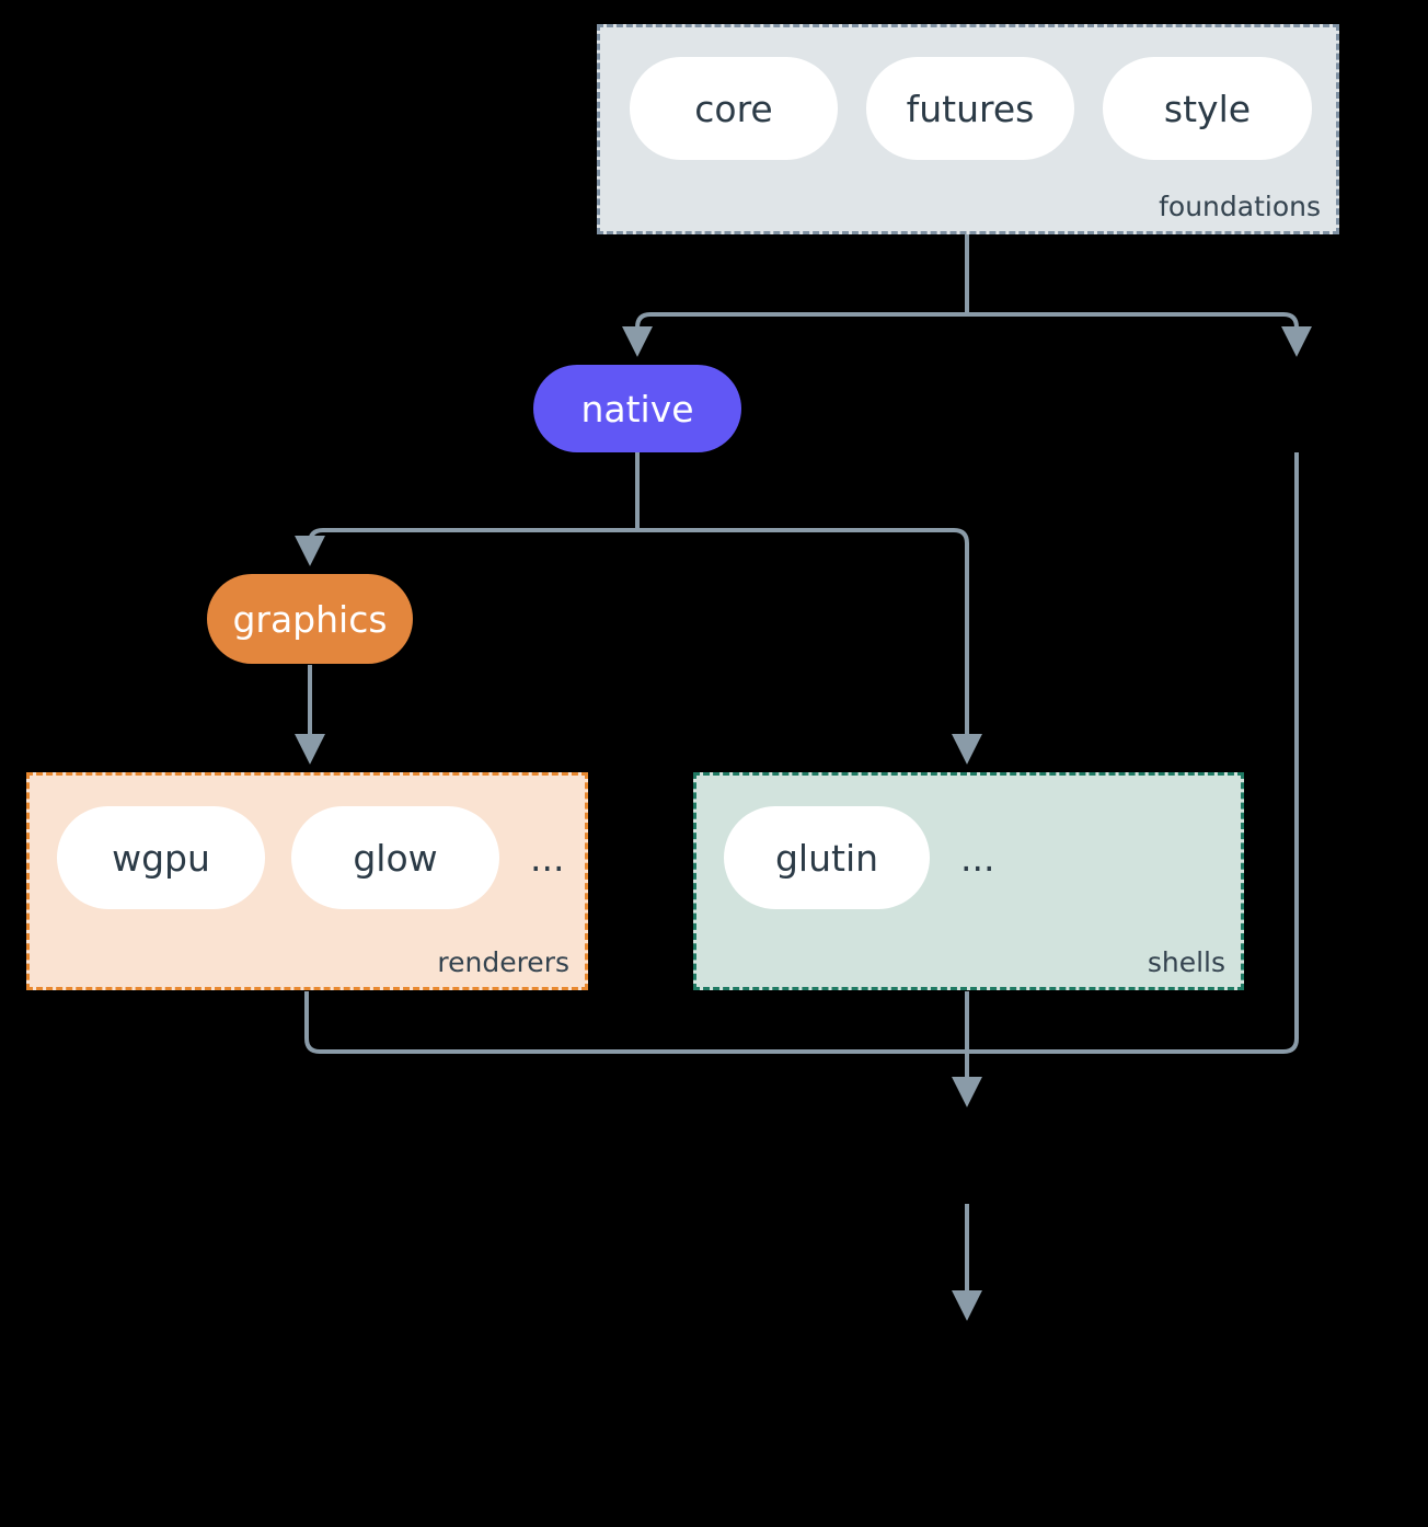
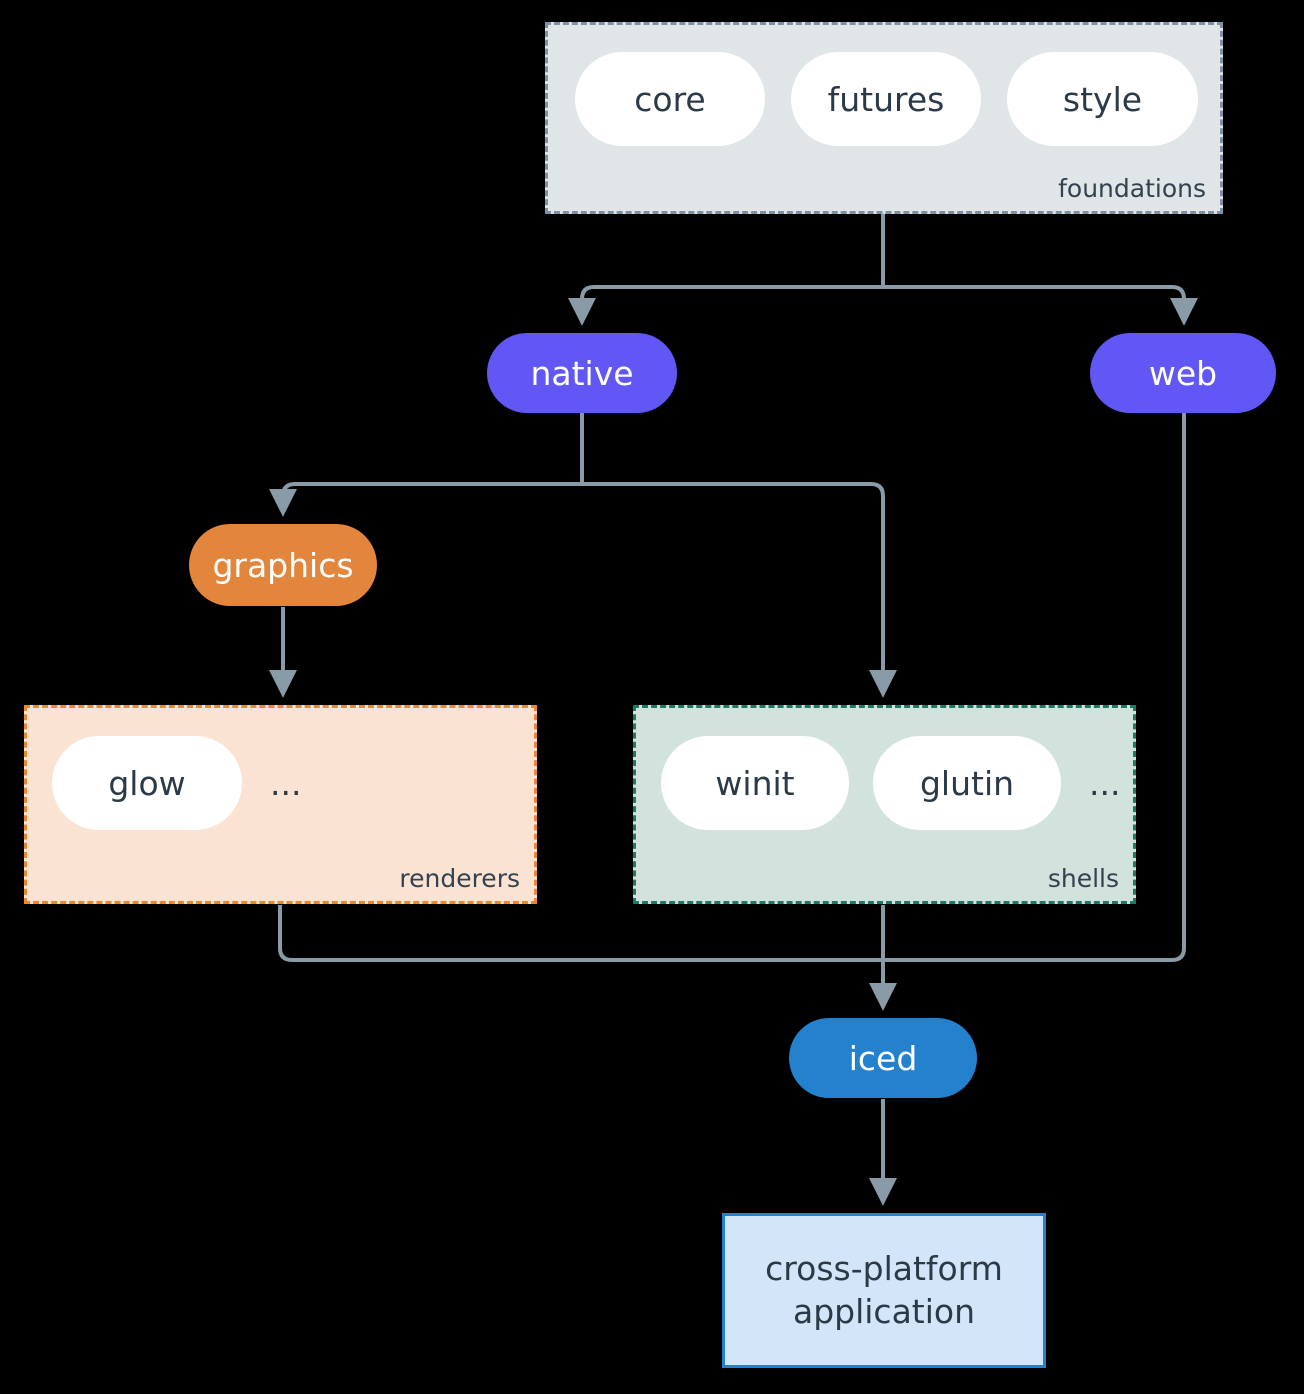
  core
  futures
  style
  foundations
  native
+ web
  graphics
- wgpu
  glow
  ...
  renderers
+ winit
  glutin
  ...
  shells
+ iced
+ cross-platform
+ application
